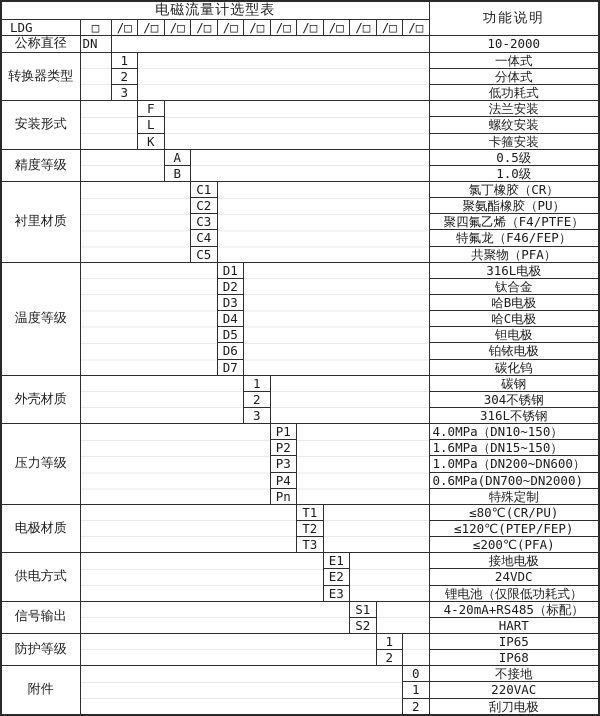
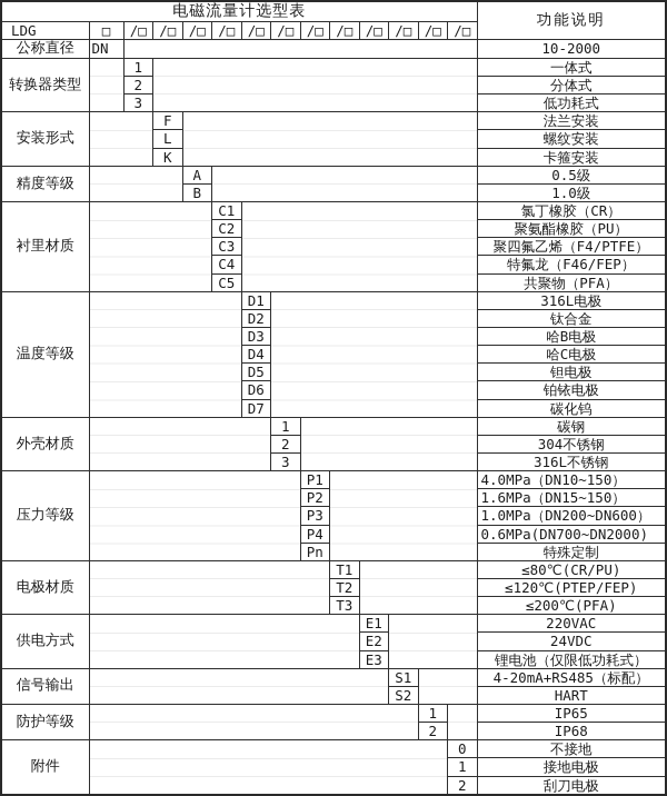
  电磁流量计选型表	功能说明
  LDG	□	/□	/□	/□	/□	/□	/□	/□	/□	/□	/□	/□	/□
  公称直径	DN		10-2000
  转换器类型		1		一体式
  2	分体式
  3	低功耗式
  安装形式		F		法兰安装
  L	螺纹安装
  K	卡箍安装
  精度等级		A		0.5级
  B	1.0级
  衬里材质		C1		氯丁橡胶（CR）
  C2	聚氨酯橡胶（PU）
  C3	聚四氟乙烯（F4/PTFE）
  C4	特氟龙（F46/FEP）
  C5	共聚物（PFA）
  温度等级		D1		316L电极
  D2	钛合金
  D3	哈B电极
  D4	哈C电极
  D5	钽电极
  D6	铂铱电极
  D7	碳化钨
  外壳材质		1		碳钢
  2	304不锈钢
  3	316L不锈钢
  压力等级		P1		4.0MPa（DN10~150）
  P2	1.6MPa（DN15~150）
  P3	1.0MPa（DN200~DN600）
  P4	0.6MPa(DN700~DN2000)
  Pn	特殊定制
  电极材质		T1		≤80℃(CR/PU)
  T2	≤120℃(PTEP/FEP)
  T3	≤200℃(PFA)
- 供电方式		E1		接地电极
+ 供电方式		E1		220VAC
  E2	24VDC
  E3	锂电池（仅限低功耗式）
  信号输出		S1		4-20mA+RS485（标配）
  S2	HART
  防护等级		1		IP65
  2	IP68
  附件		0	不接地
- 1	220VAC
+ 1	接地电极
  2	刮刀电极
